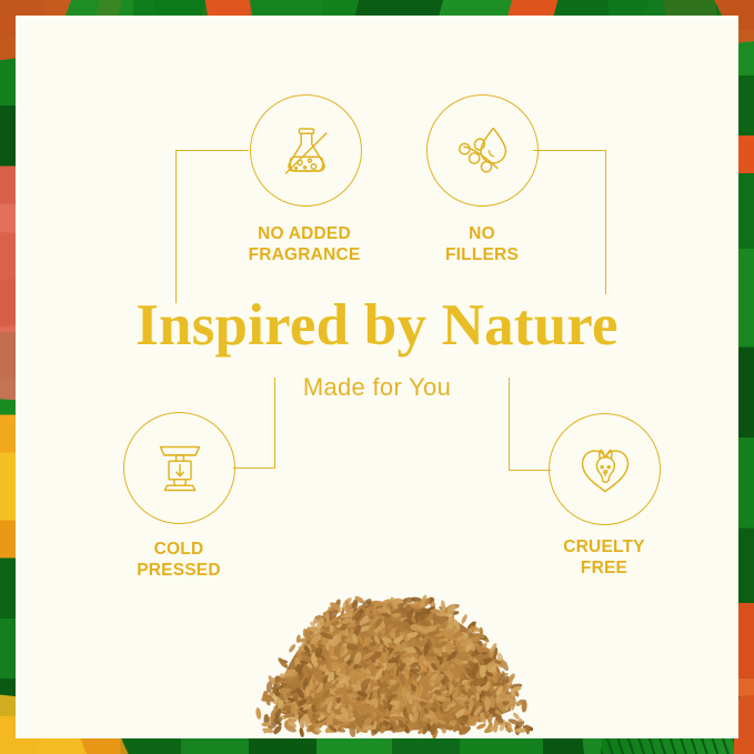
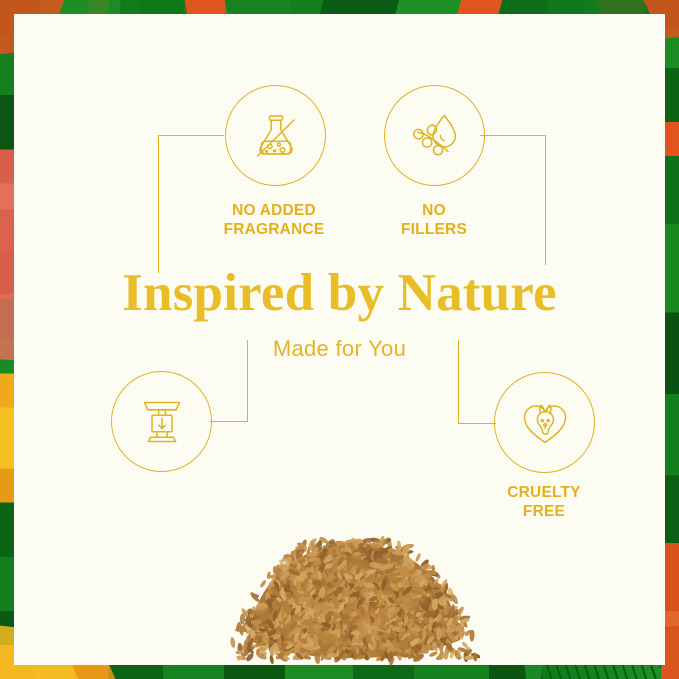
  NO ADDED
  FRAGRANCE
  NO
  FILLERS
- COLD
- PRESSED
  CRUELTY
  FREE
  Inspired by Nature
  Made for You
